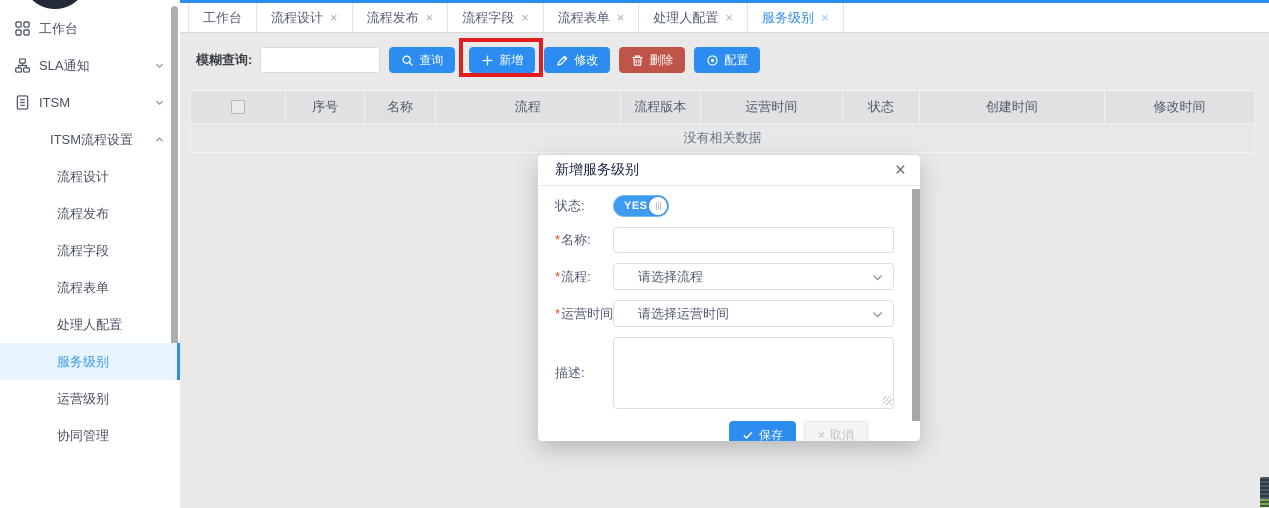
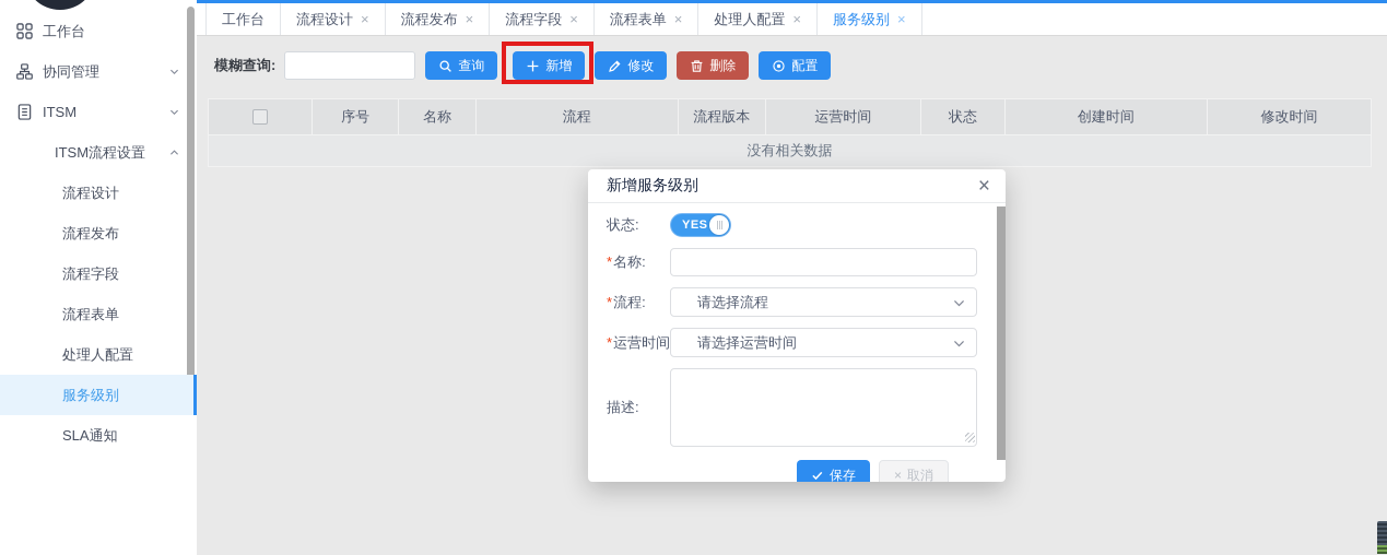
  工作台
- SLA通知
+ 协同管理
  ITSM
  ITSM流程设置
  流程设计
  流程发布
  流程字段
  流程表单
  处理人配置
  服务级别
- 运营级别
- 协同管理
+ SLA通知
  工作台
  流程设计
  ×
  流程发布
  ×
  流程字段
  ×
  流程表单
  ×
  处理人配置
  ×
  服务级别
  ×
  模糊查询:
  查询
  新增
  修改
  删除
  配置
  	序号	名称	流程	流程版本	运营时间	状态	创建时间	修改时间
  没有相关数据
  新增服务级别
  ×
  状态:
  YES
  *名称:
  *流程:
  请选择流程
  *运营时间
  请选择运营时间
  描述:
  保存
  ×
  取消
